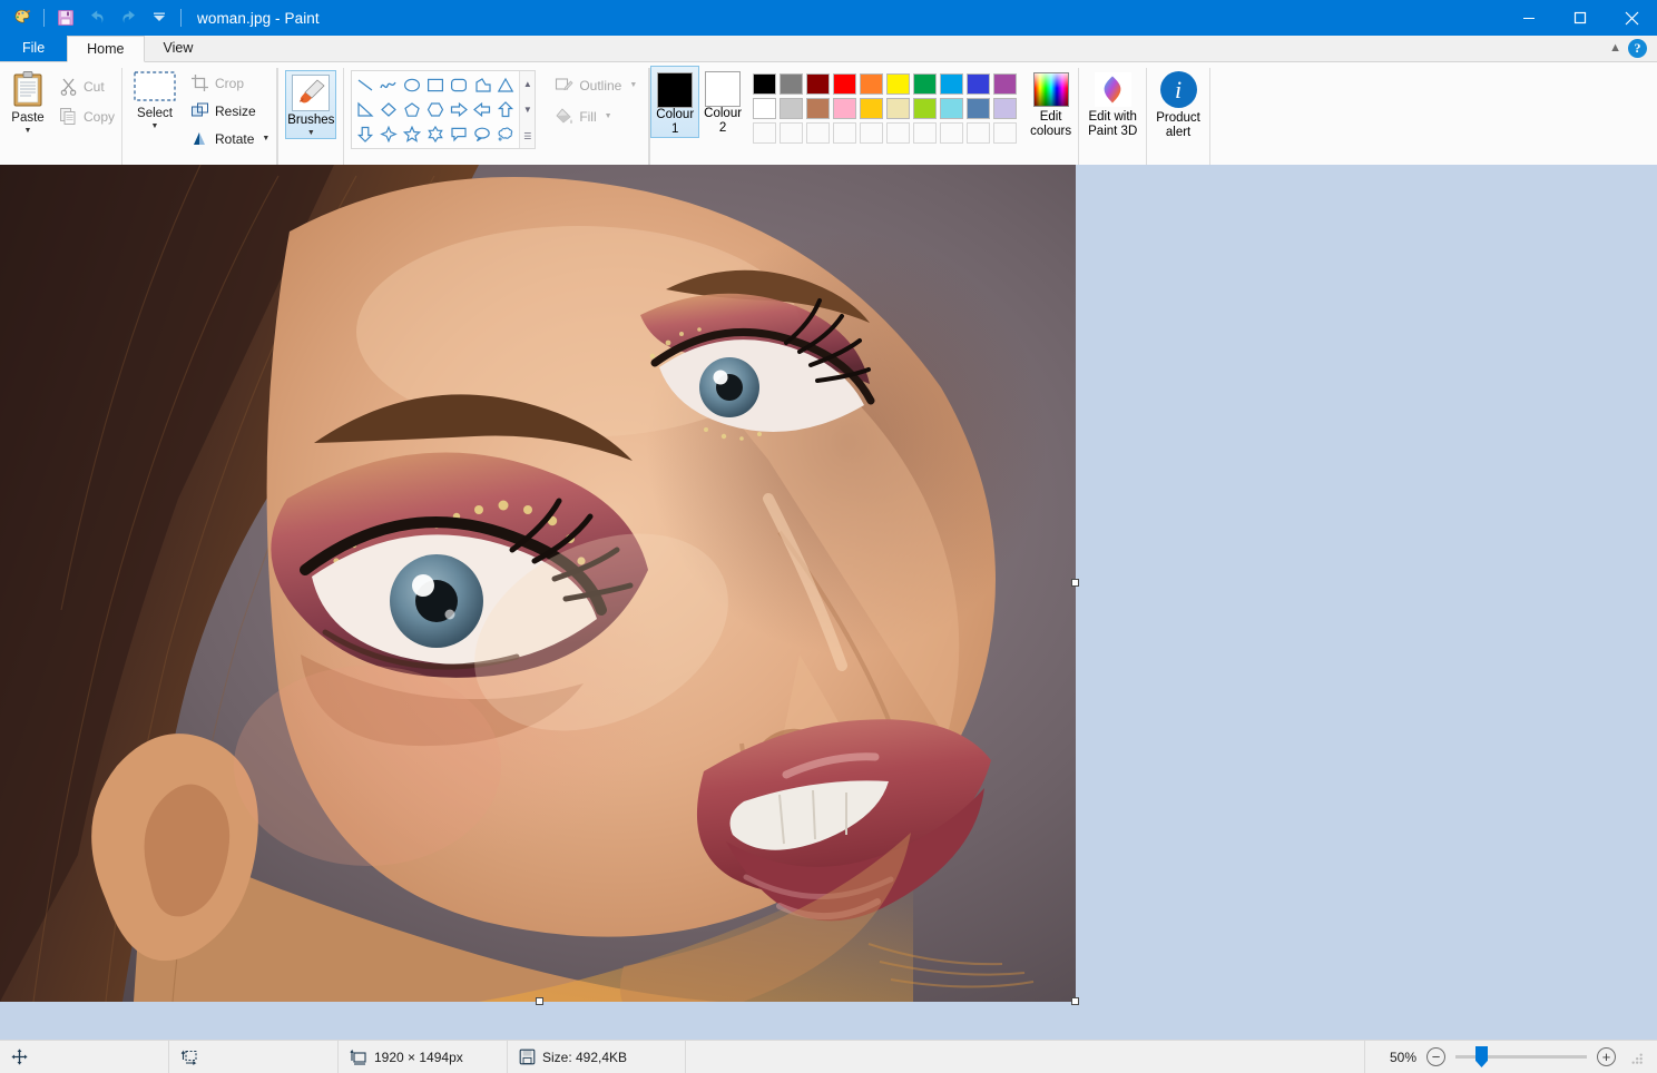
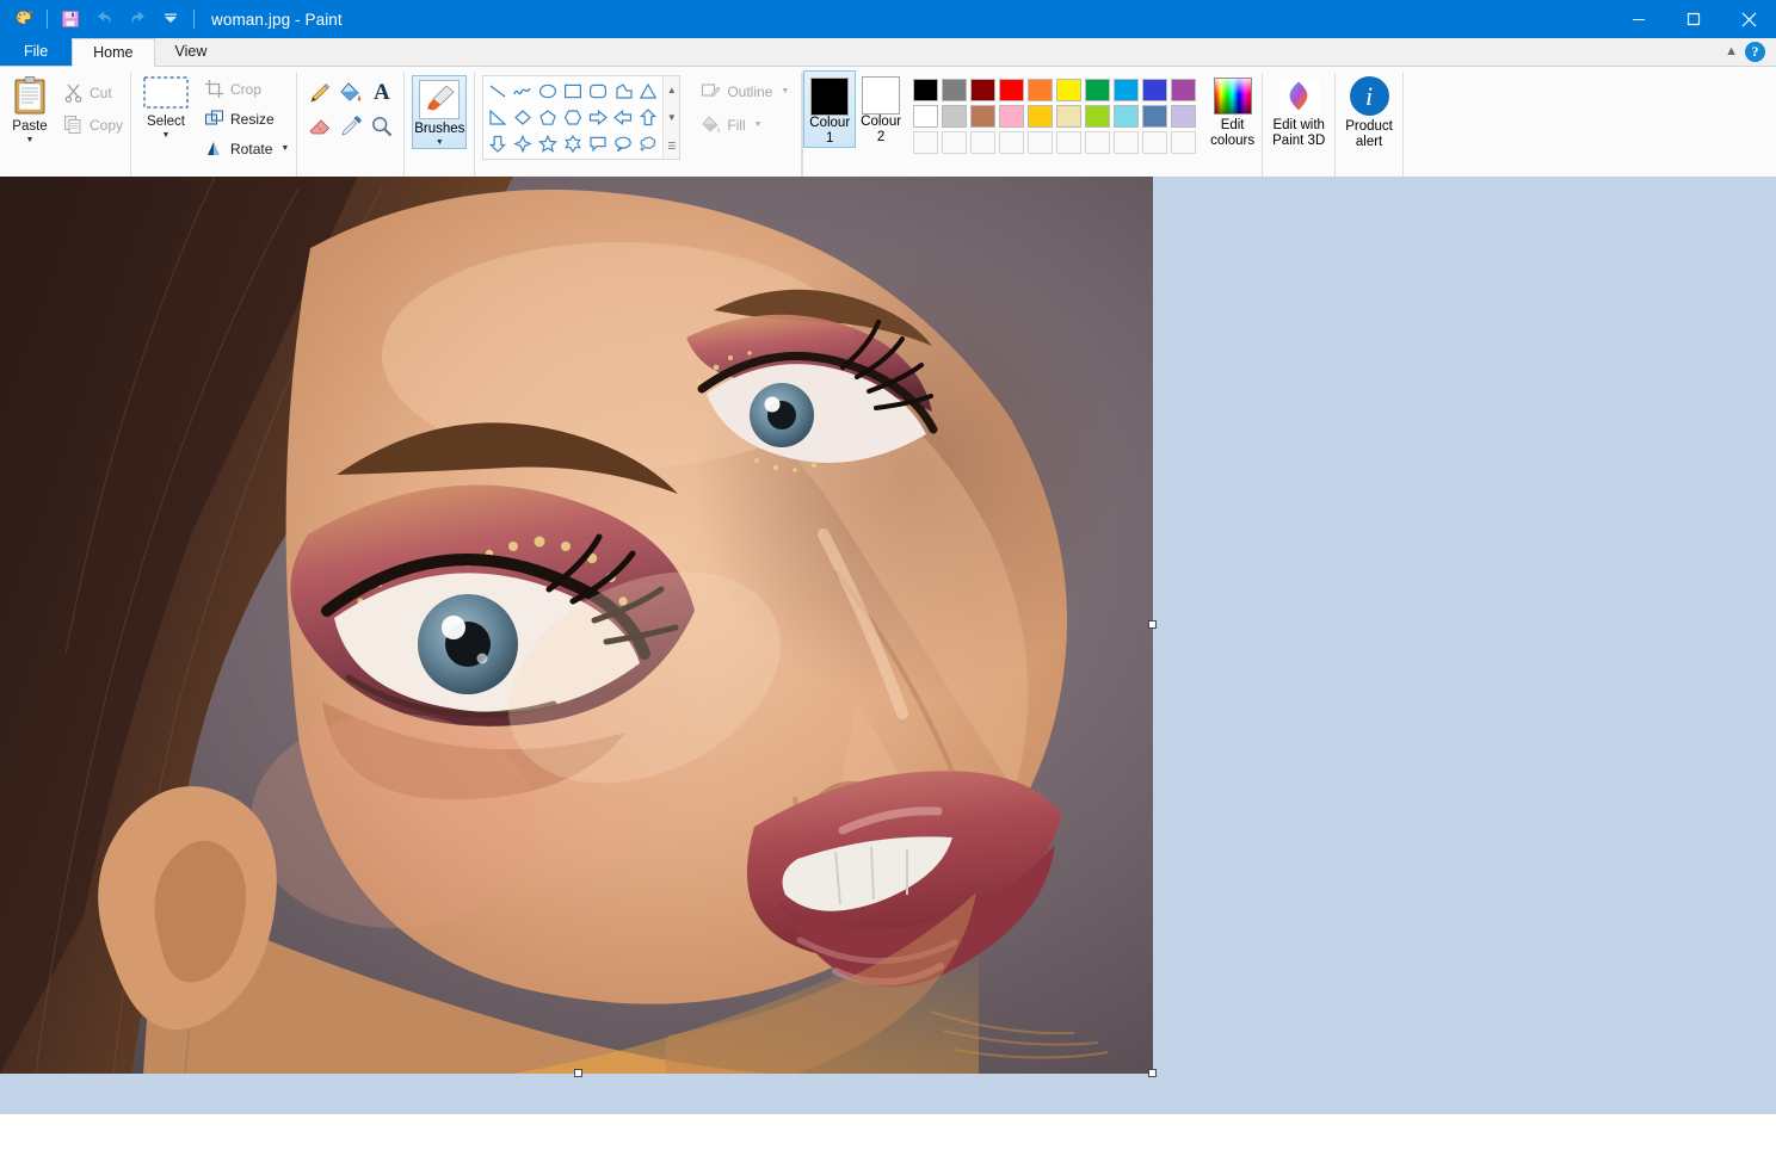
  woman.jpg - Paint
  File
  Home
  View
  ▲
  ?
  Paste
  Cut
  Copy
  Select
  Crop
  Resize
  Rotate
+ A
  Brushes
  ▲
  ▼
  ☰
  Outline
  Fill
  Colour
  1
  Colour
  2
  Edit
  colours
  Edit with
  Paint 3D
  i
  Product
  alert
- 1920 × 1494px
- Size: 492,4KB
- 50%
- −
- +
